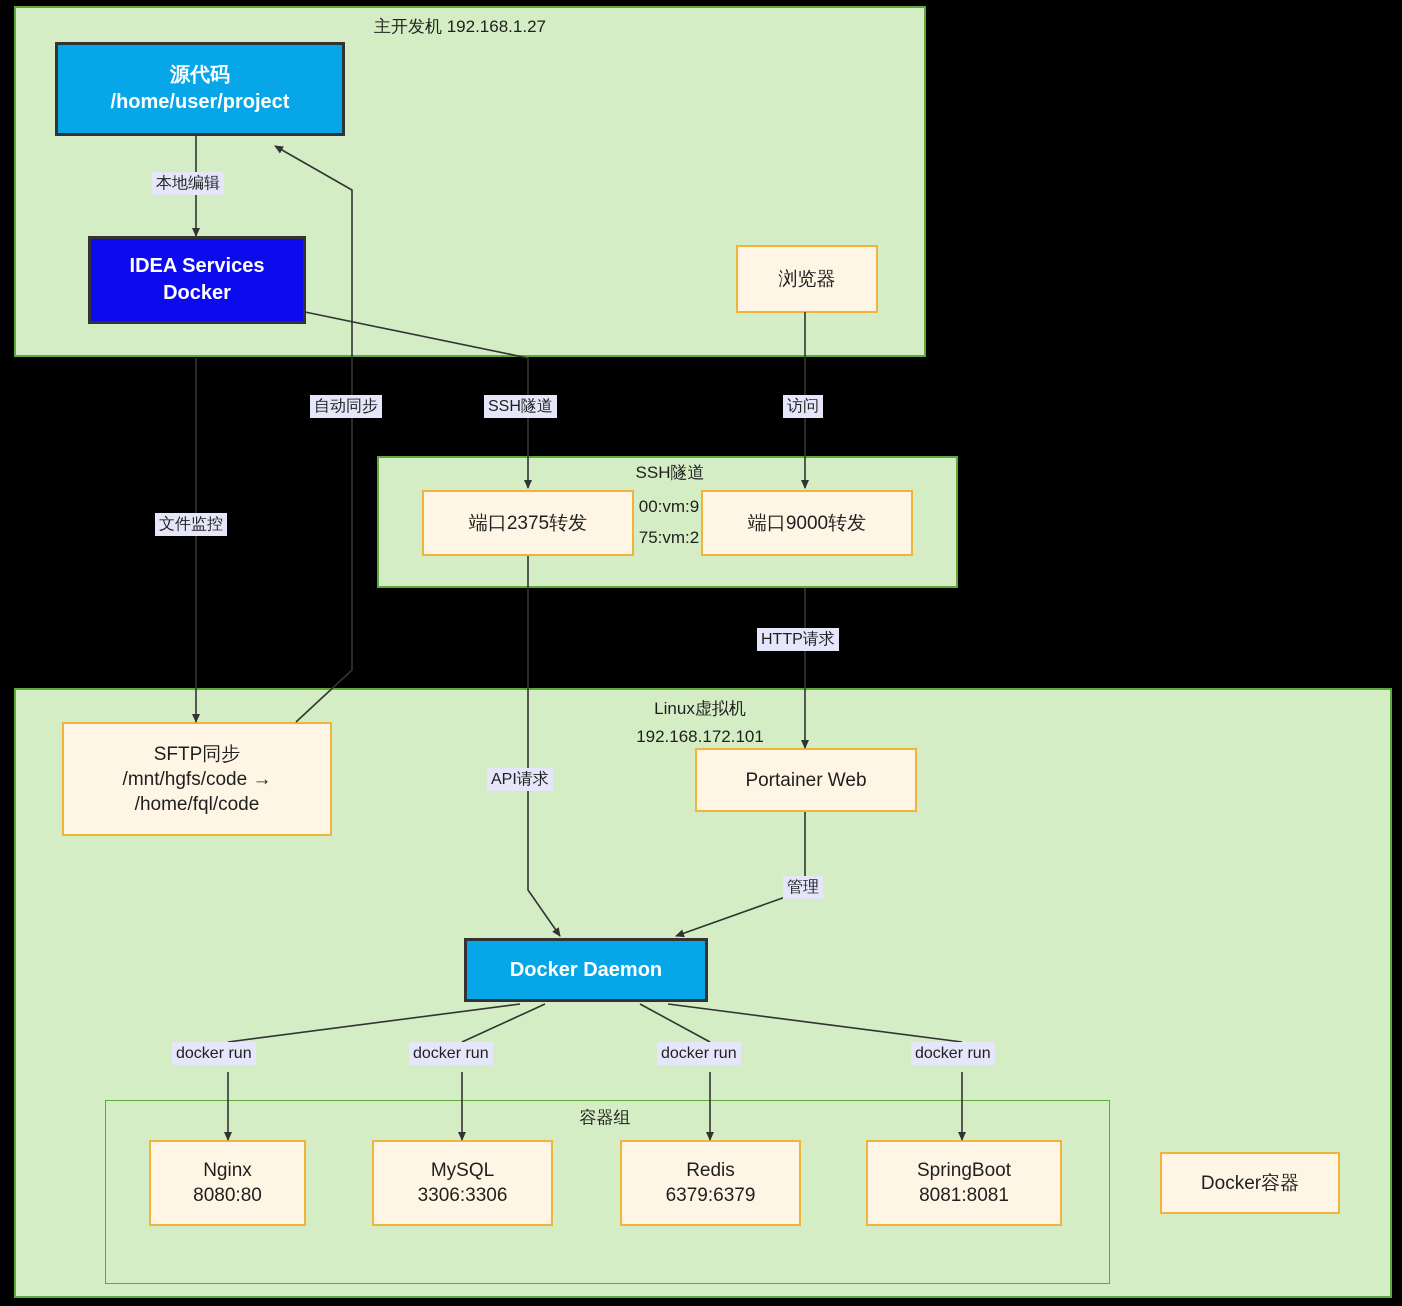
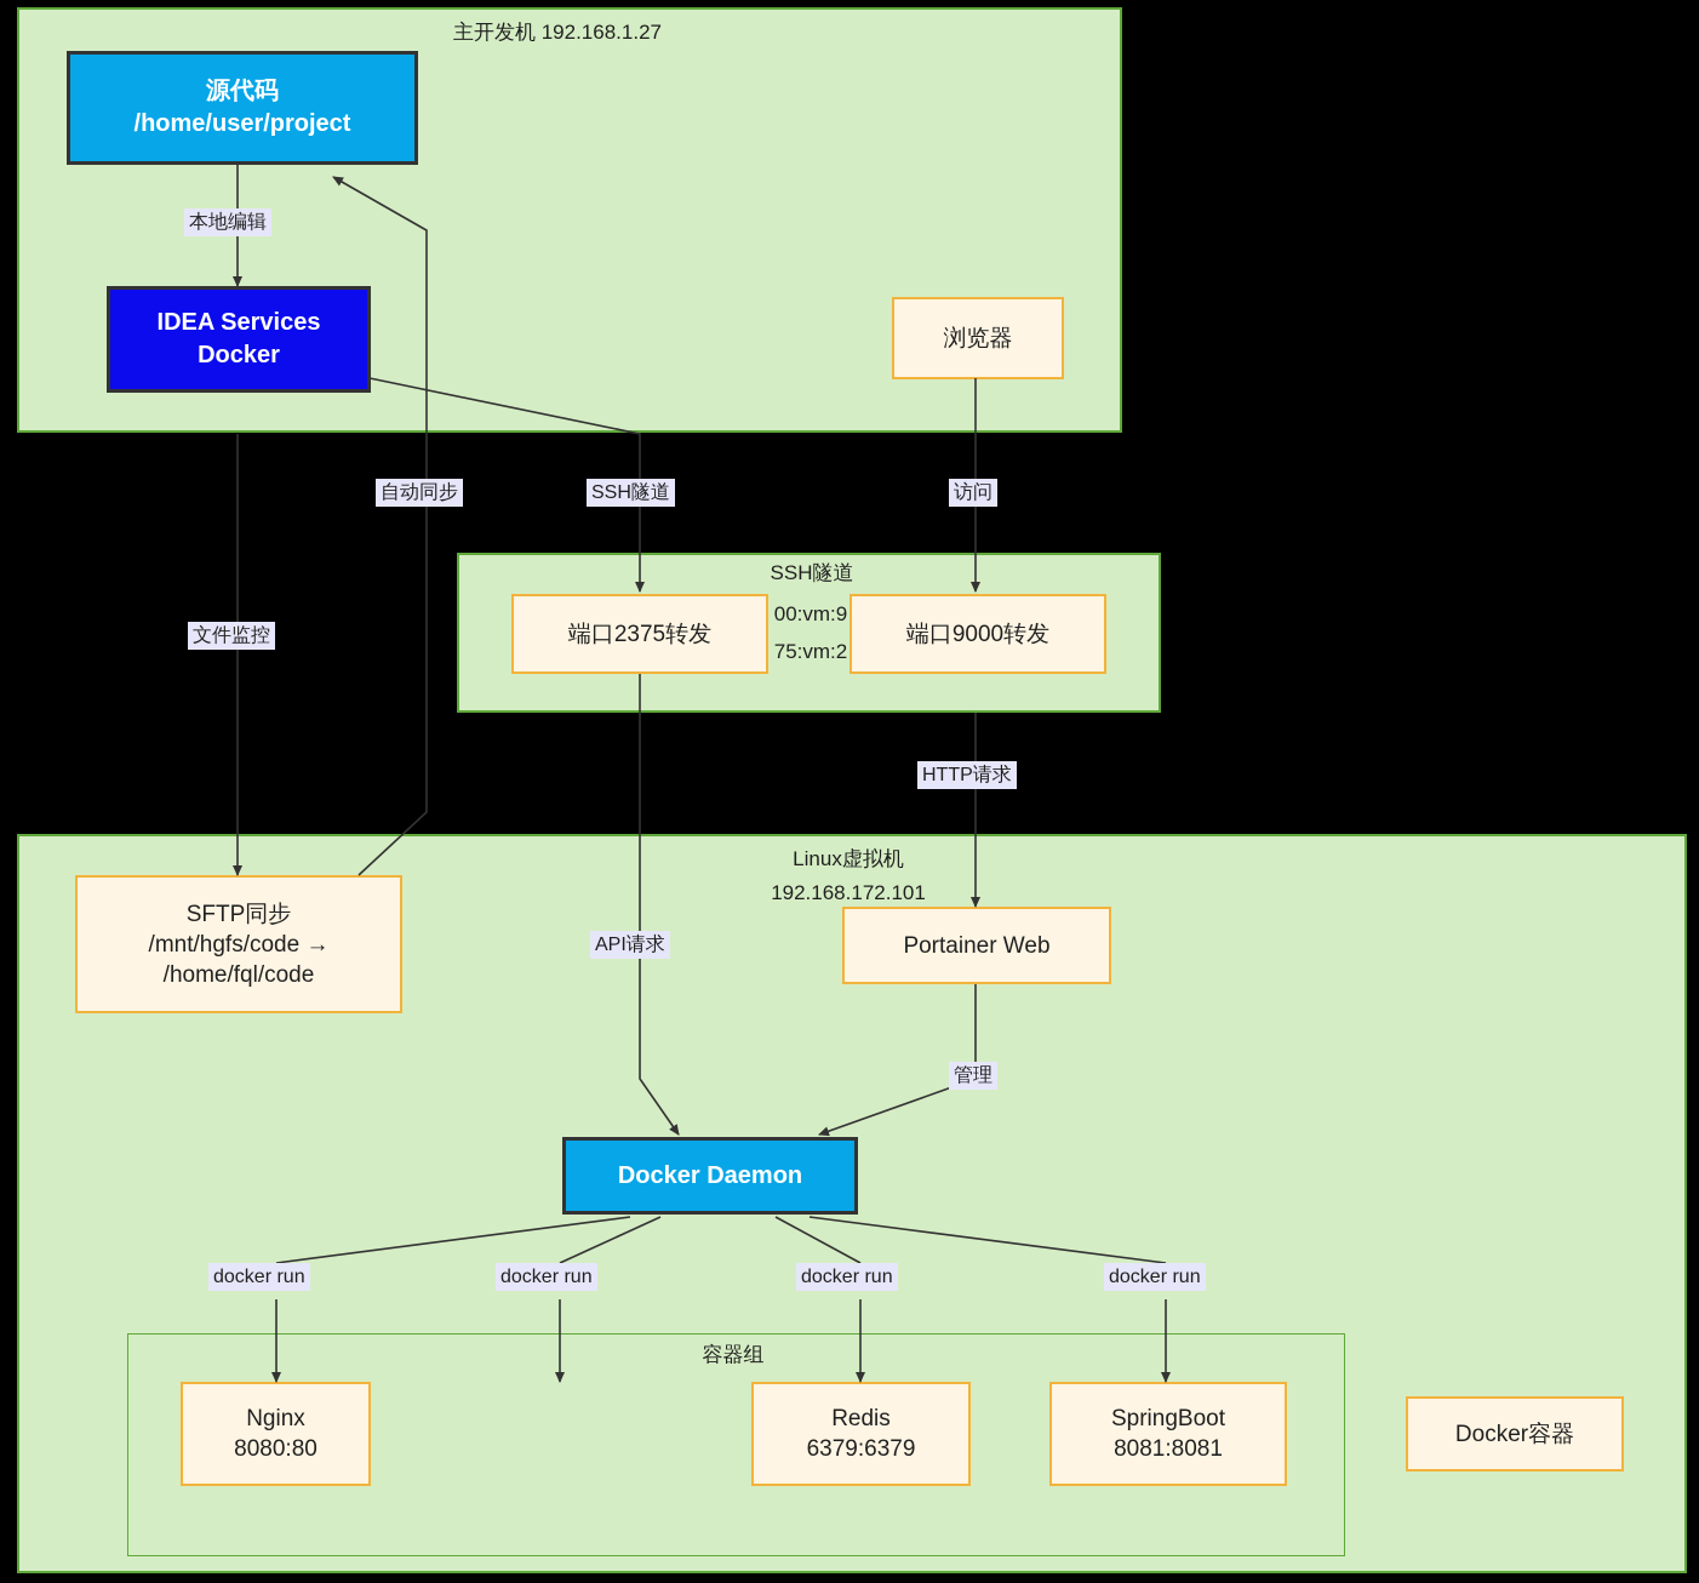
  主开发机 192.168.1.27
  SSH隧道
  00:vm:9
  75:vm:2
  Linux虚拟机
  192.168.172.101
  容器组
  源代码
  /home/user/project
  IDEA Services
  Docker
  浏览器
  端口2375转发
  端口9000转发
  SFTP同步
  /mnt/hgfs/code →
  /home/fql/code
  Portainer Web
  Docker Daemon
  Nginx
  8080:80
- MySQL
- 3306:3306
  Redis
  6379:6379
  SpringBoot
  8081:8081
  Docker容器
  本地编辑
  自动同步
  SSH隧道
  访问
  文件监控
  HTTP请求
  API请求
  管理
  docker run
  docker run
  docker run
  docker run
